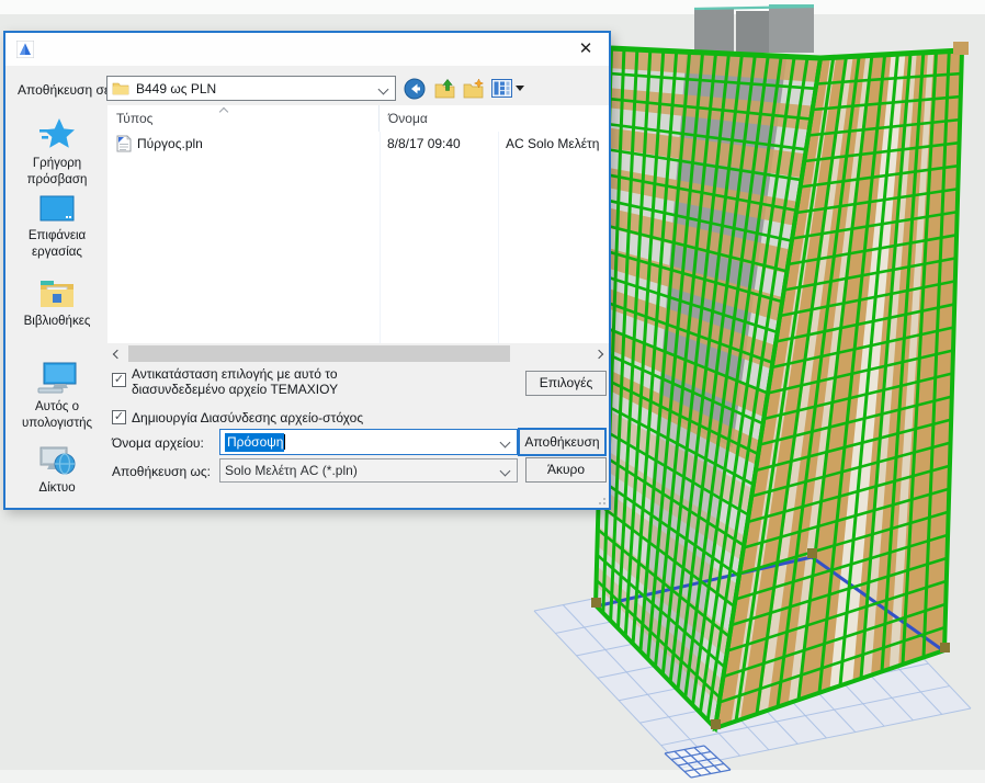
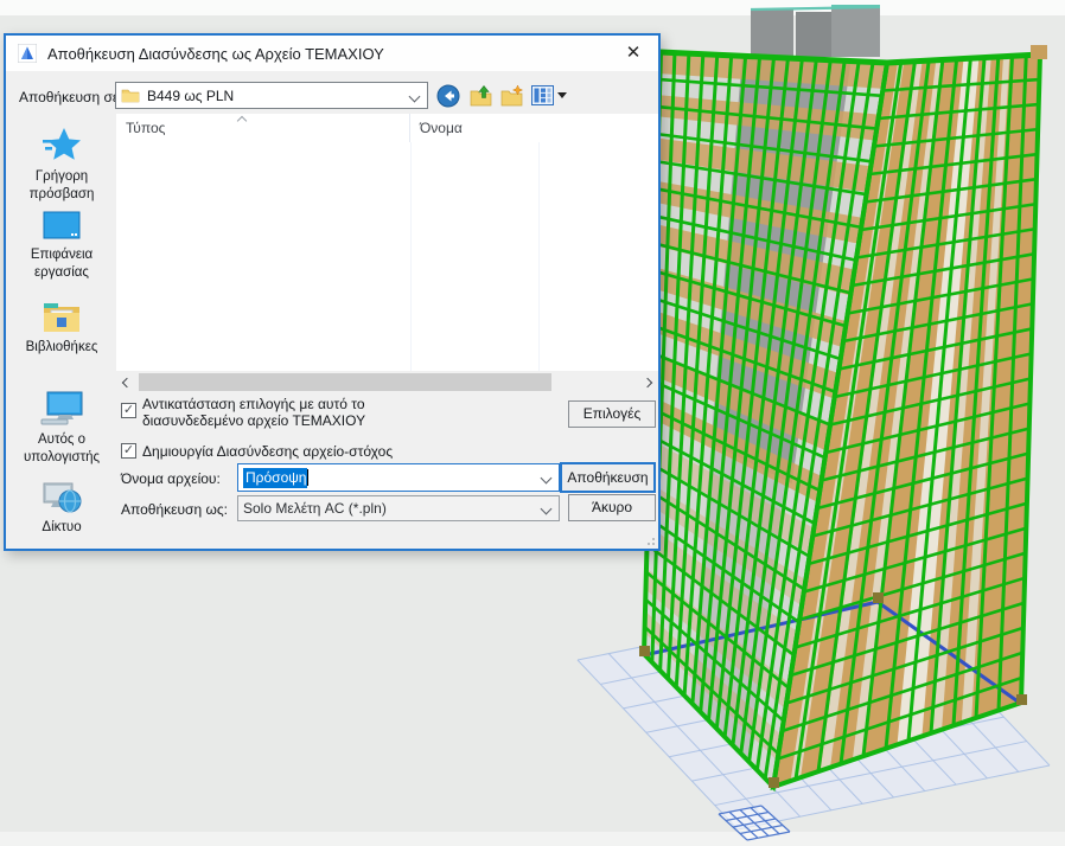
+ Αποθήκευση Διασύνδεσης ως Αρχείο ΤΕΜΑΧΙΟΥ
  ✕
  Αποθήκευση σ
  B449 ως PLN
  Γρήγορη πρόσβαση
  Επιφάνεια εργασίας
  Βιβλιοθήκες
  Αυτός ο υπολογιστής
  Δίκτυο
  Τύπος
  Όνομα
- Πύργος.pln
- 8/8/17 09:40
- AC Solo Μελέτη
  ✓
  Αντικατάσταση επιλογής με αυτό το διασυνδεδεμένο αρχείο ΤΕΜΑΧΙΟΥ
  ✓
  Δημιουργία Διασύνδεσης αρχείο-στόχος
  Επιλογές
  Όνομα αρχείου:
  Πρόσοψη
  Αποθήκευση
  Αποθήκευση ως:
  Solo Μελέτη AC (*.pln)
  Άκυρο
